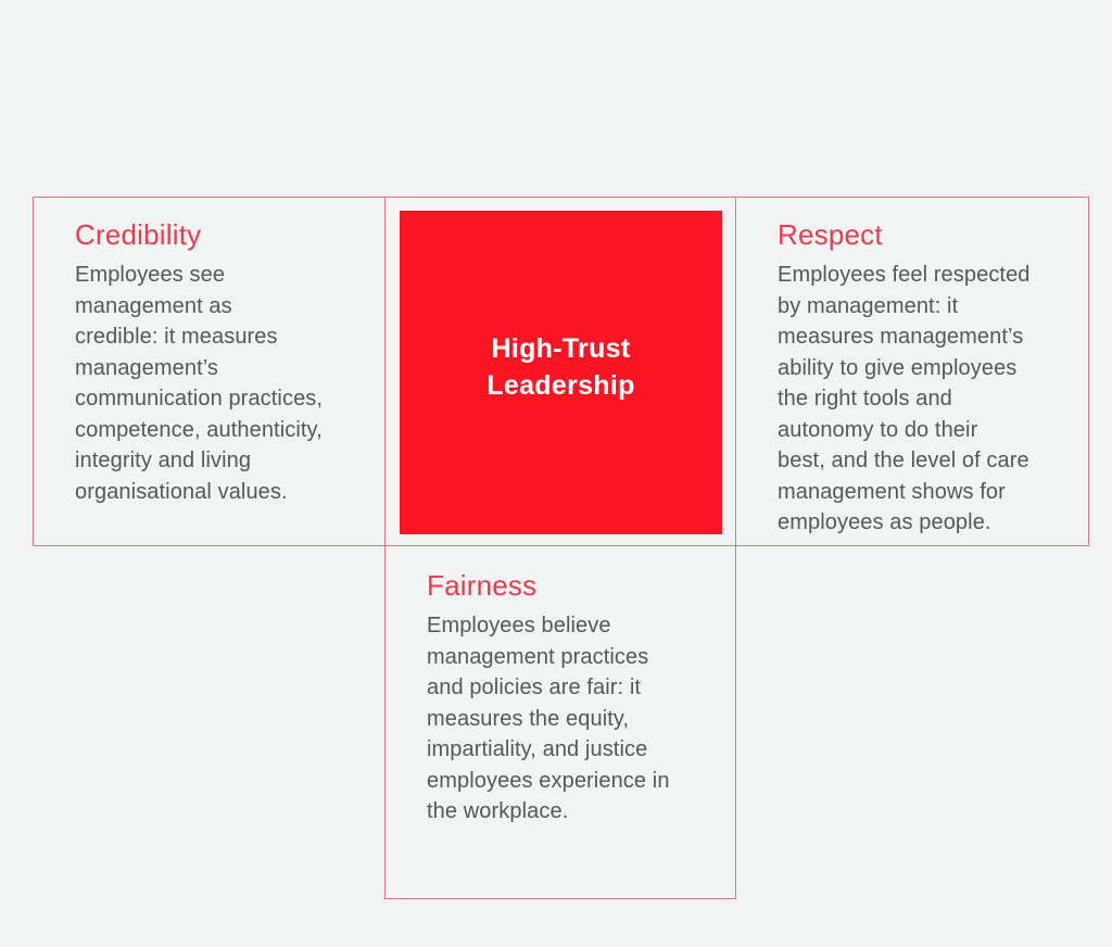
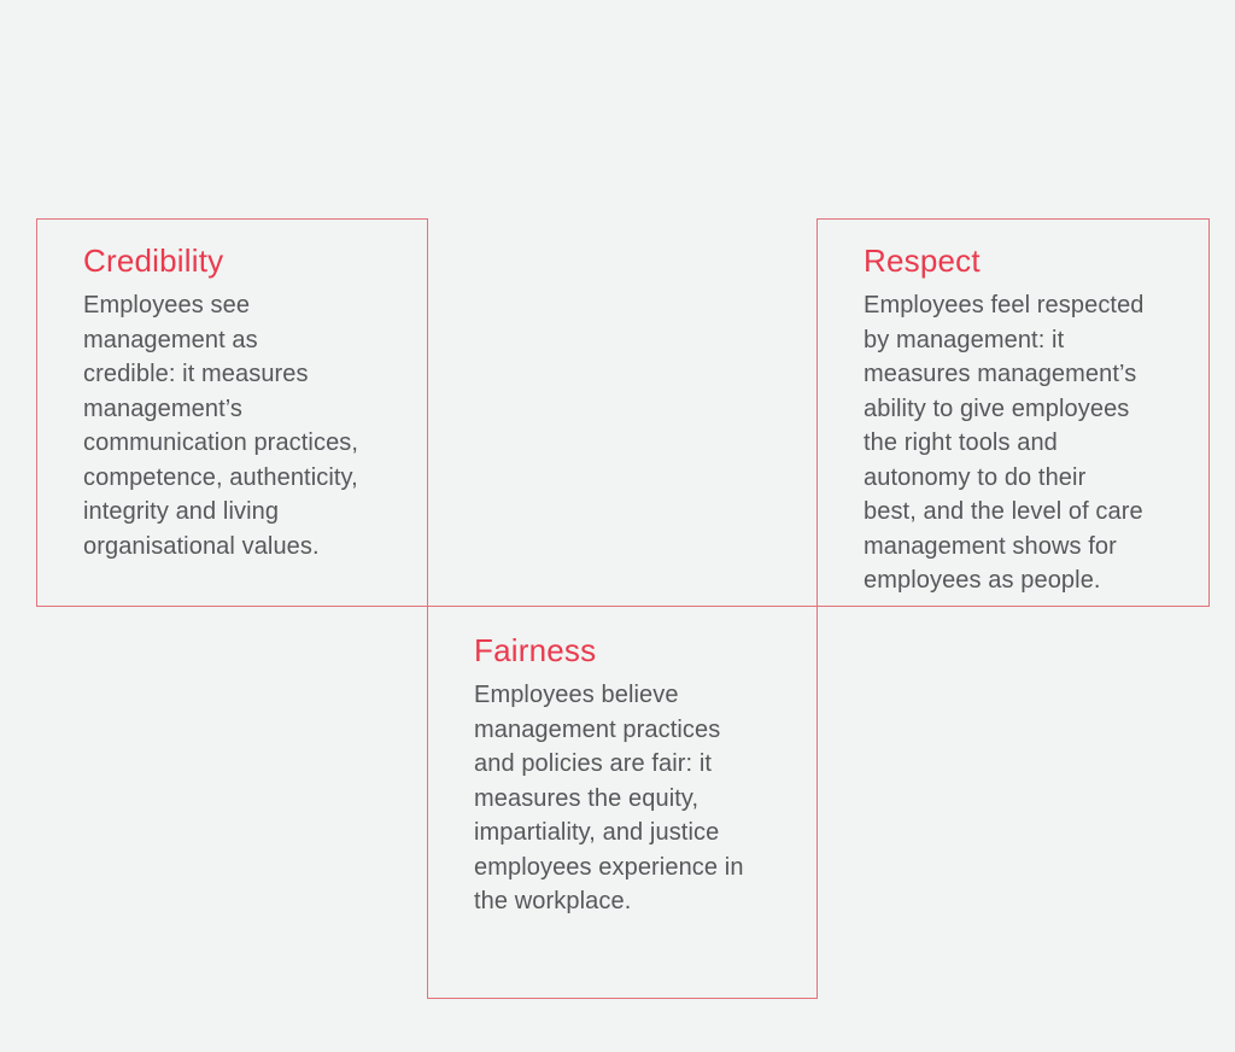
  Credibility
  Employees see
  management as
  credible: it measures
  management’s
  communication practices,
  competence, authenticity,
  integrity and living
  organisational values.
- High-Trust
- Leadership
  Respect
  Employees feel respected
  by management: it
  measures management’s
  ability to give employees
  the right tools and
  autonomy to do their
  best, and the level of care
  management shows for
  employees as people.
  Fairness
  Employees believe
  management practices
  and policies are fair: it
  measures the equity,
  impartiality, and justice
  employees experience in
  the workplace.
